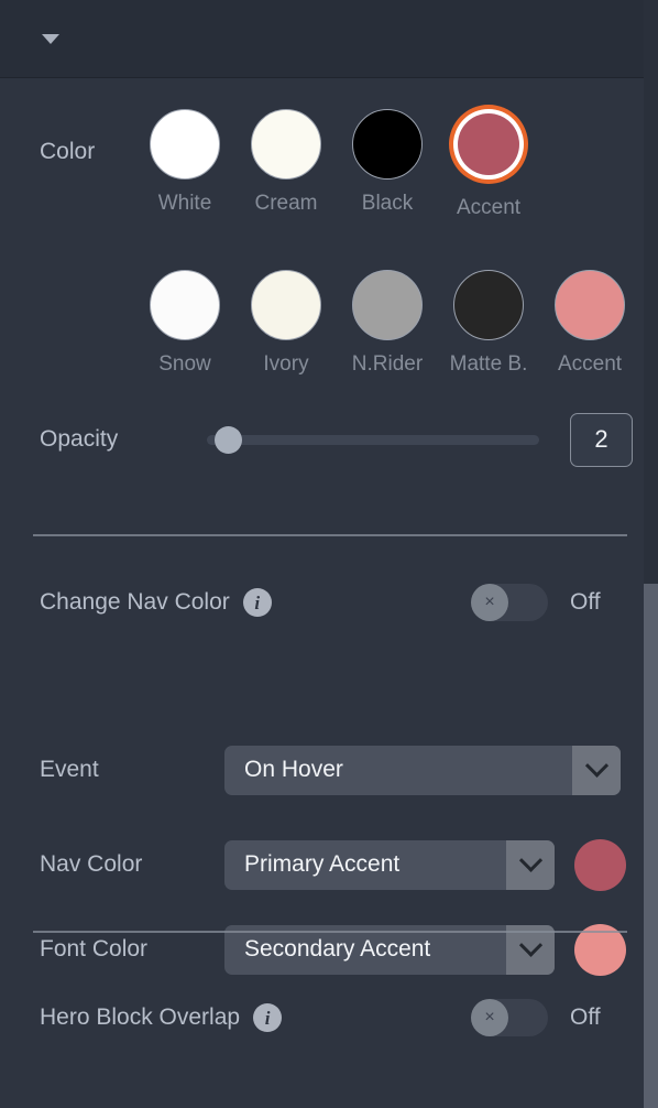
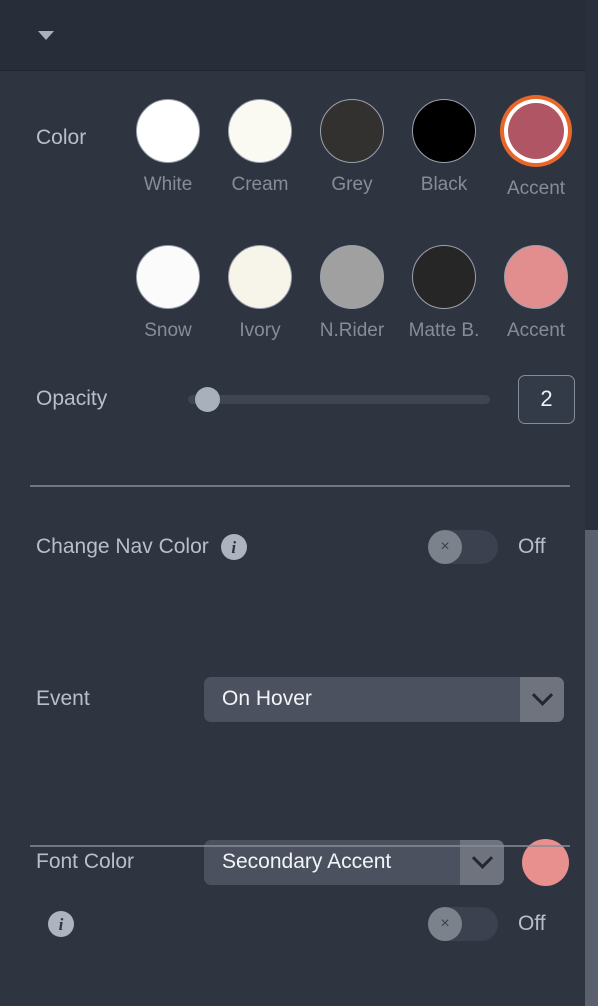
  Color
  White
  Cream
+ Grey
  Black
  Accent
  Snow
  Ivory
  N.Rider
  Matte B.
  Accent
  Opacity
  2
  Change Nav Color
  i
  ×
  Off
  Event
  On Hover
- Nav Color
- Primary Accent
  Font Color
  Secondary Accent
- Hero Block Overlap
  i
  ×
  Off
